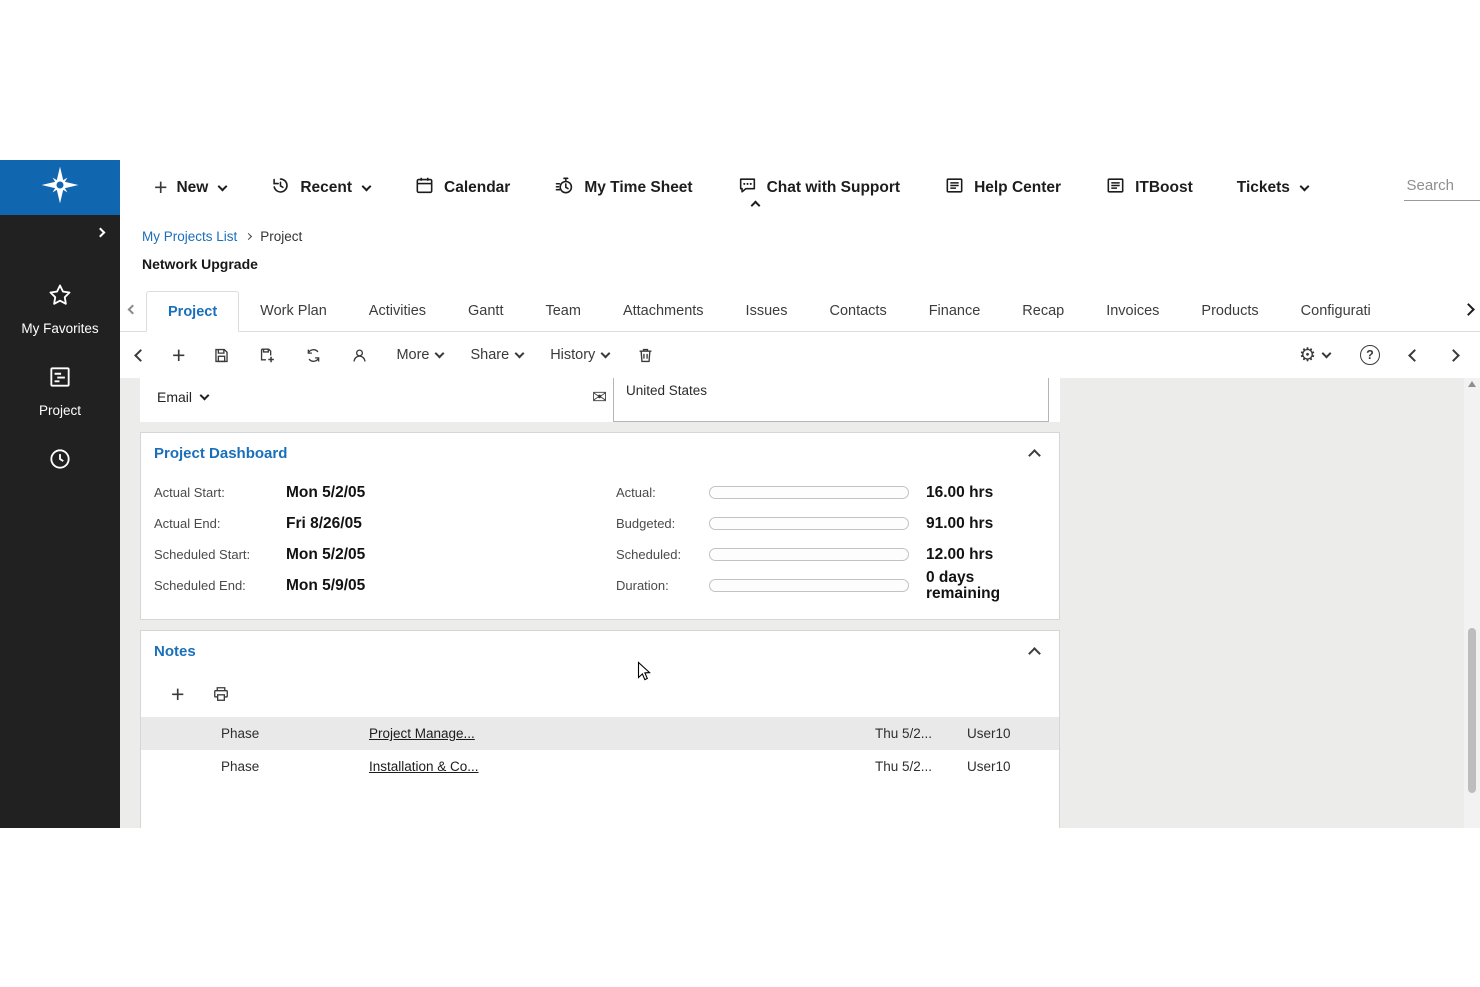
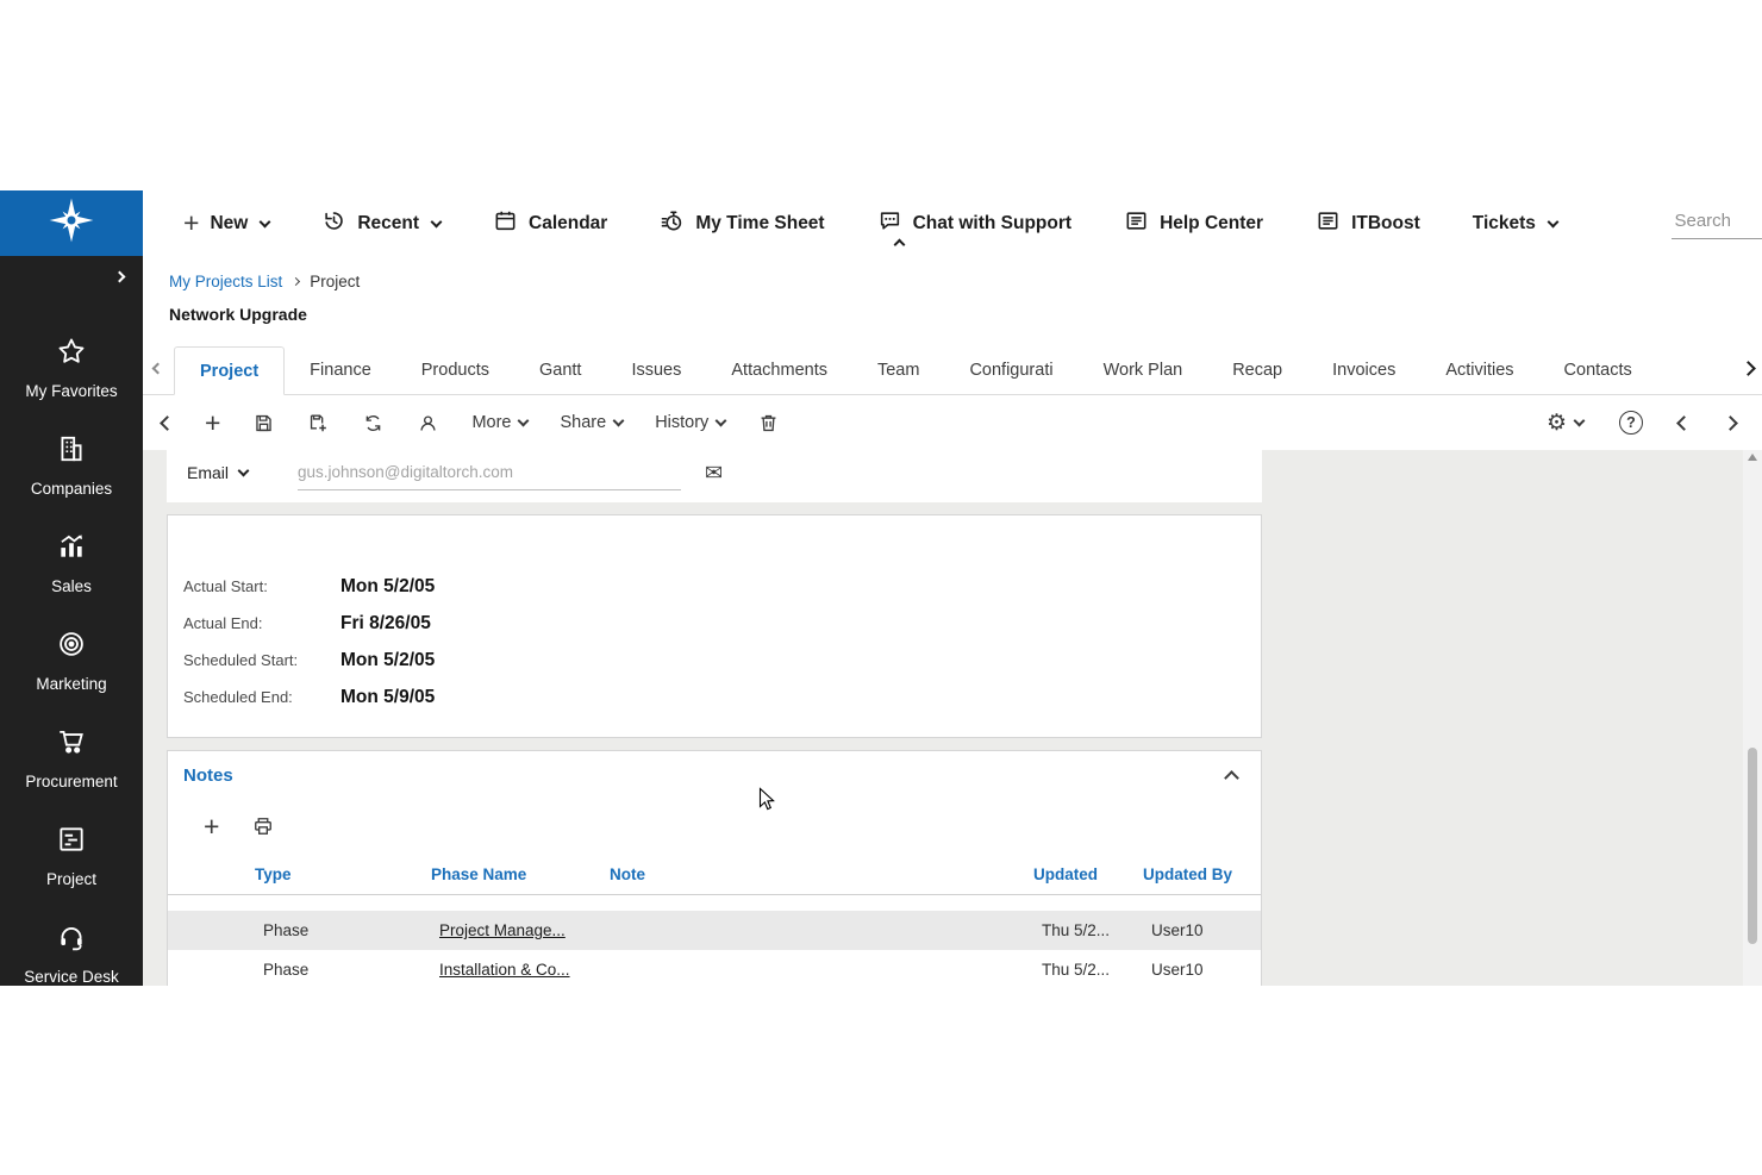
  +
  New
  Recent
  Calendar
  My Time Sheet
  Chat with Support
  Help Center
  ITBoost
  Tickets
  Search
  My Favorites
+ Companies
+ Sales
+ Marketing
+ Procurement
  Project
+ Service Desk
  My Projects List
  Project
  Network Upgrade
  Project
- Work Plan
+ Finance
- Activities
+ Products
  Gantt
- Team
+ Issues
  Attachments
- Issues
+ Team
- Contacts
+ Configurati
- Finance
+ Work Plan
  Recap
  Invoices
- Products
+ Activities
- Configurati
+ Contacts
  +
  More
  Share
  History
  ⚙
  ?
  Email
+ gus.johnson@digitaltorch.com
  ✉
- United States
- Project Dashboard
  Actual Start:
  Mon 5/2/05
  Actual End:
  Fri 8/26/05
  Scheduled Start:
  Mon 5/2/05
  Scheduled End:
  Mon 5/9/05
- Actual:
- 16.00 hrs
- Budgeted:
- 91.00 hrs
- Scheduled:
- 12.00 hrs
- Duration:
- 0 days remaining
  Notes
  +
+ Type
+ Phase Name
+ Note
+ Updated
+ Updated By
  Phase
  Project Manage...
  Thu 5/2...
  User10
  Phase
  Installation & Co...
  Thu 5/2...
  User10
